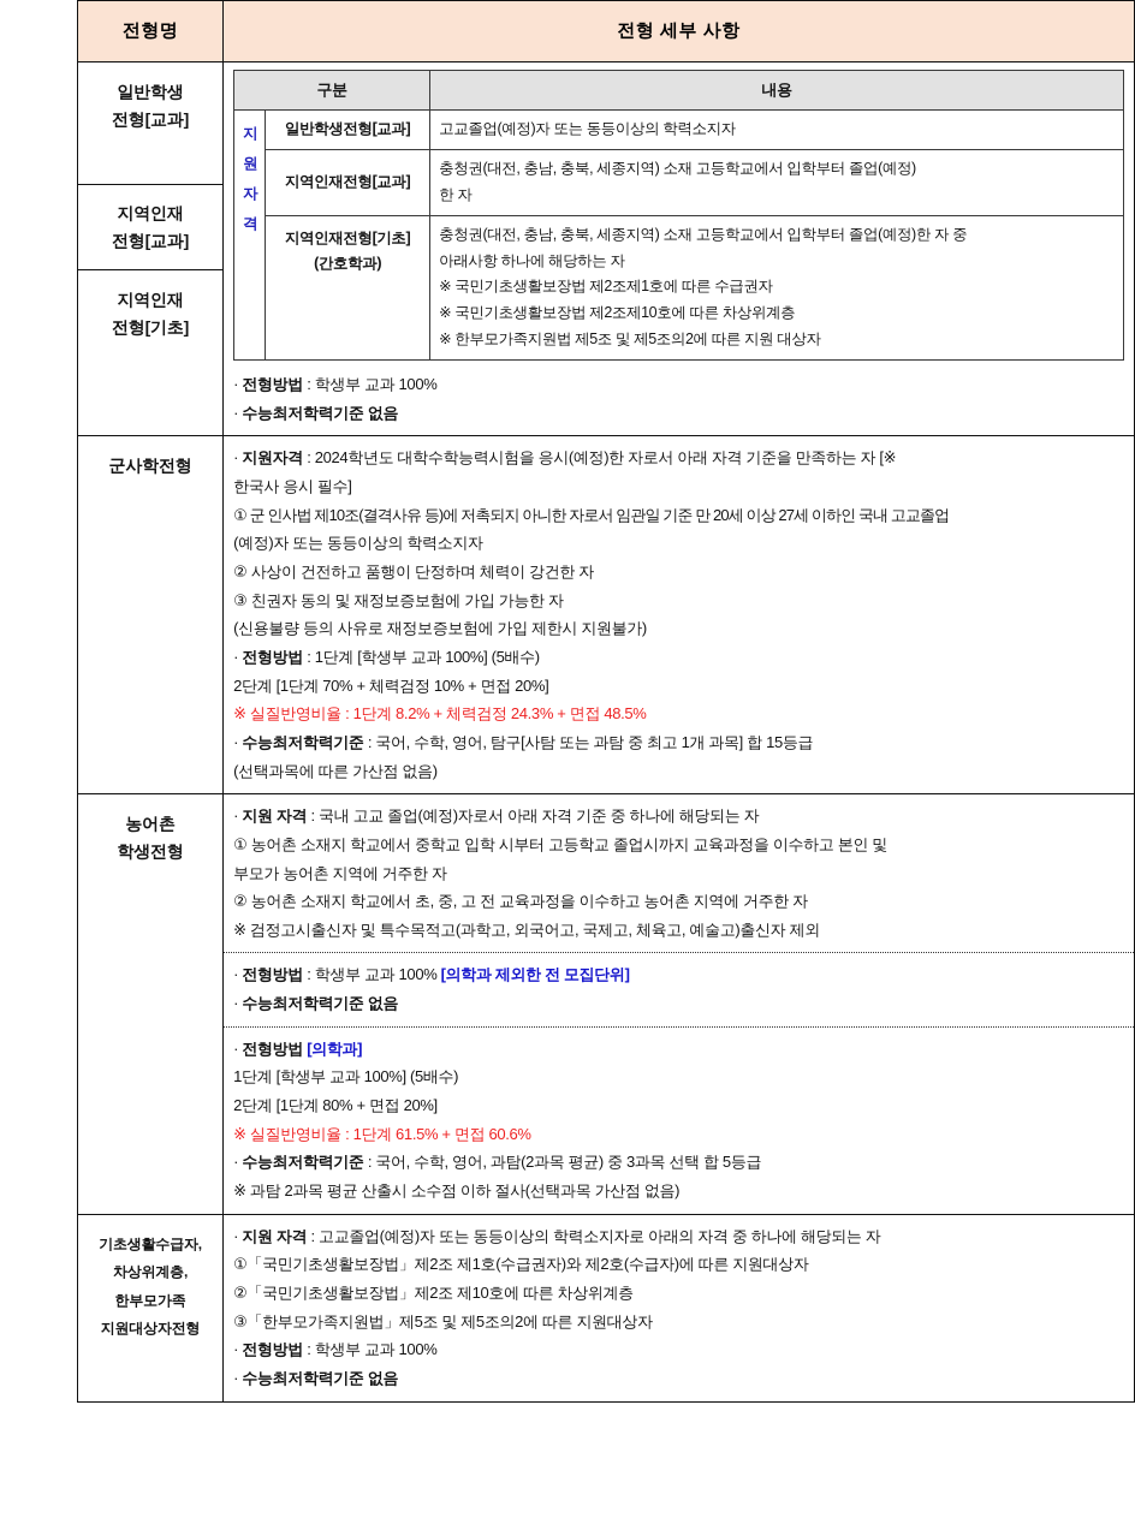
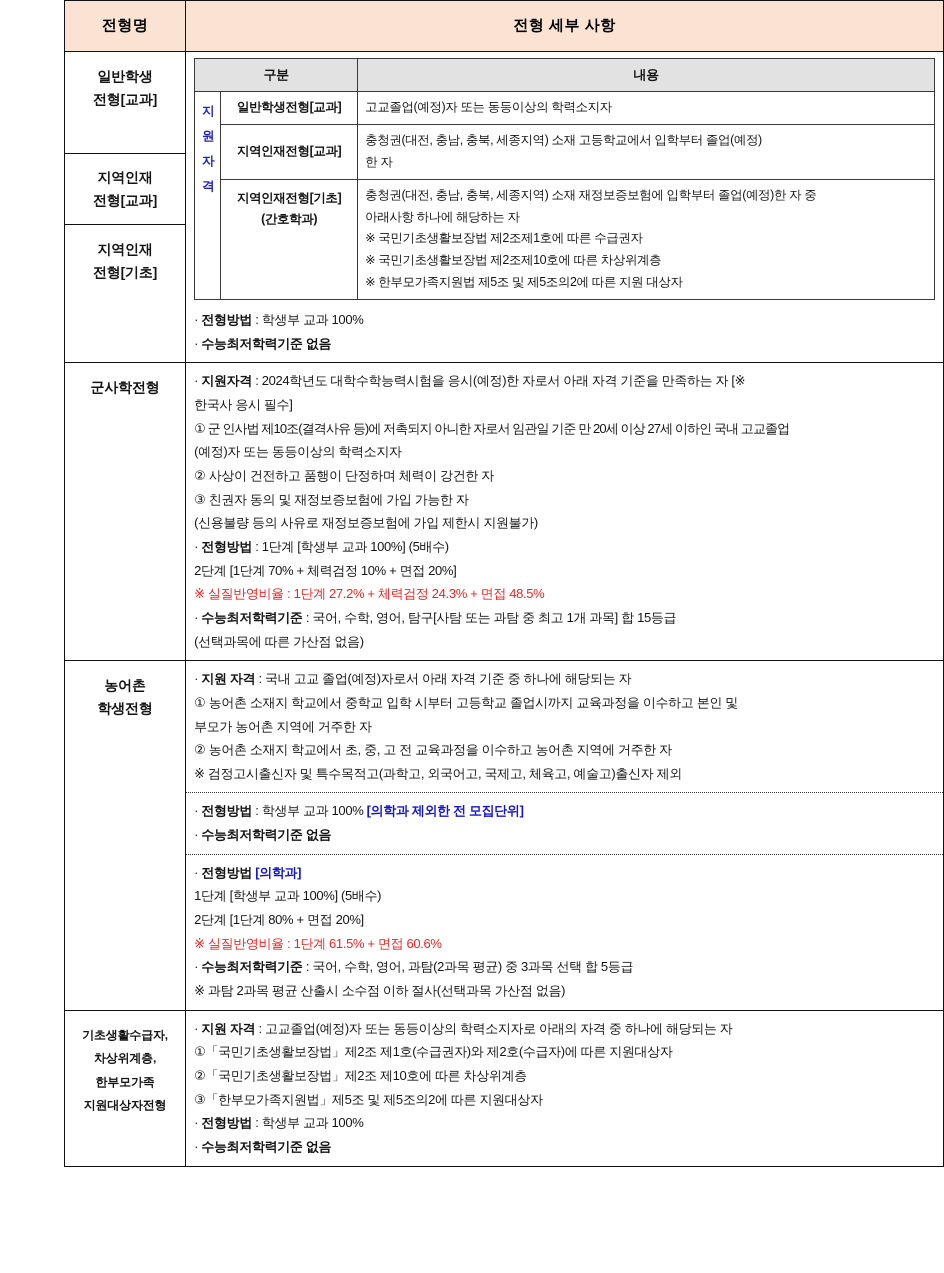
  전형명	전형 세부 사항
  일반학생 전형[교과]
  구분	내용
  지원 자격	일반학생전형[교과]	고교졸업(예정)자 또는 동등이상의 학력소지자
  지역인재전형[교과]	충청권(대전, 충남, 충북, 세종지역) 소재 고등학교에서 입학부터 졸업(예정) 한 자
- 지역인재전형[기초] (간호학과)	충청권(대전, 충남, 충북, 세종지역) 소재 고등학교에서 입학부터 졸업(예정)한 자 중 아래사항 하나에 해당하는 자 ※ 국민기초생활보장법 제2조제1호에 따른 수급권자 ※ 국민기초생활보장법 제2조제10호에 따른 차상위계층 ※ 한부모가족지원법 제5조 및 제5조의2에 따른 지원 대상자
+ 지역인재전형[기초] (간호학과)	충청권(대전, 충남, 충북, 세종지역) 소재 재정보증보험에 입학부터 졸업(예정)한 자 중 아래사항 하나에 해당하는 자 ※ 국민기초생활보장법 제2조제1호에 따른 수급권자 ※ 국민기초생활보장법 제2조제10호에 따른 차상위계층 ※ 한부모가족지원법 제5조 및 제5조의2에 따른 지원 대상자
  	· 전형방법 : 학생부 교과 100% · 수능최저학력기준 없음
  지역인재 전형[교과]
  지역인재 전형[기초]
- 군사학전형	· 지원자격 : 2024학년도 대학수학능력시험을 응시(예정)한 자로서 아래 자격 기준을 만족하는 자 [※ 한국사 응시 필수] ① 군 인사법 제10조(결격사유 등)에 저촉되지 아니한 자로서 임관일 기준 만 20세 이상 27세 이하인 국내 고교졸업 (예정)자 또는 동등이상의 학력소지자 ② 사상이 건전하고 품행이 단정하며 체력이 강건한 자 ③ 친권자 동의 및 재정보증보험에 가입 가능한 자 (신용불량 등의 사유로 재정보증보험에 가입 제한시 지원불가) · 전형방법 : 1단계 [학생부 교과 100%] (5배수) 2단계 [1단계 70% + 체력검정 10% + 면접 20%] ※ 실질반영비율 : 1단계 8.2% + 체력검정 24.3% + 면접 48.5% · 수능최저학력기준 : 국어, 수학, 영어, 탐구[사탐 또는 과탐 중 최고 1개 과목] 합 15등급 (선택과목에 따른 가산점 없음)
+ 군사학전형	· 지원자격 : 2024학년도 대학수학능력시험을 응시(예정)한 자로서 아래 자격 기준을 만족하는 자 [※ 한국사 응시 필수] ① 군 인사법 제10조(결격사유 등)에 저촉되지 아니한 자로서 임관일 기준 만 20세 이상 27세 이하인 국내 고교졸업 (예정)자 또는 동등이상의 학력소지자 ② 사상이 건전하고 품행이 단정하며 체력이 강건한 자 ③ 친권자 동의 및 재정보증보험에 가입 가능한 자 (신용불량 등의 사유로 재정보증보험에 가입 제한시 지원불가) · 전형방법 : 1단계 [학생부 교과 100%] (5배수) 2단계 [1단계 70% + 체력검정 10% + 면접 20%] ※ 실질반영비율 : 1단계 27.2% + 체력검정 24.3% + 면접 48.5% · 수능최저학력기준 : 국어, 수학, 영어, 탐구[사탐 또는 과탐 중 최고 1개 과목] 합 15등급 (선택과목에 따른 가산점 없음)
  농어촌 학생전형	· 지원 자격 : 국내 고교 졸업(예정)자로서 아래 자격 기준 중 하나에 해당되는 자 ① 농어촌 소재지 학교에서 중학교 입학 시부터 고등학교 졸업시까지 교육과정을 이수하고 본인 및 부모가 농어촌 지역에 거주한 자 ② 농어촌 소재지 학교에서 초, 중, 고 전 교육과정을 이수하고 농어촌 지역에 거주한 자 ※ 검정고시출신자 및 특수목적고(과학고, 외국어고, 국제고, 체육고, 예술고)출신자 제외 · 전형방법 : 학생부 교과 100% [의학과 제외한 전 모집단위] · 수능최저학력기준 없음 · 전형방법 [의학과] 1단계 [학생부 교과 100%] (5배수) 2단계 [1단계 80% + 면접 20%] ※ 실질반영비율 : 1단계 61.5% + 면접 60.6% · 수능최저학력기준 : 국어, 수학, 영어, 과탐(2과목 평균) 중 3과목 선택 합 5등급 ※ 과탐 2과목 평균 산출시 소수점 이하 절사(선택과목 가산점 없음)
  기초생활수급자, 차상위계층, 한부모가족 지원대상자전형	· 지원 자격 : 고교졸업(예정)자 또는 동등이상의 학력소지자로 아래의 자격 중 하나에 해당되는 자 ①「국민기초생활보장법」제2조 제1호(수급권자)와 제2호(수급자)에 따른 지원대상자 ②「국민기초생활보장법」제2조 제10호에 따른 차상위계층 ③「한부모가족지원법」제5조 및 제5조의2에 따른 지원대상자 · 전형방법 : 학생부 교과 100% · 수능최저학력기준 없음
